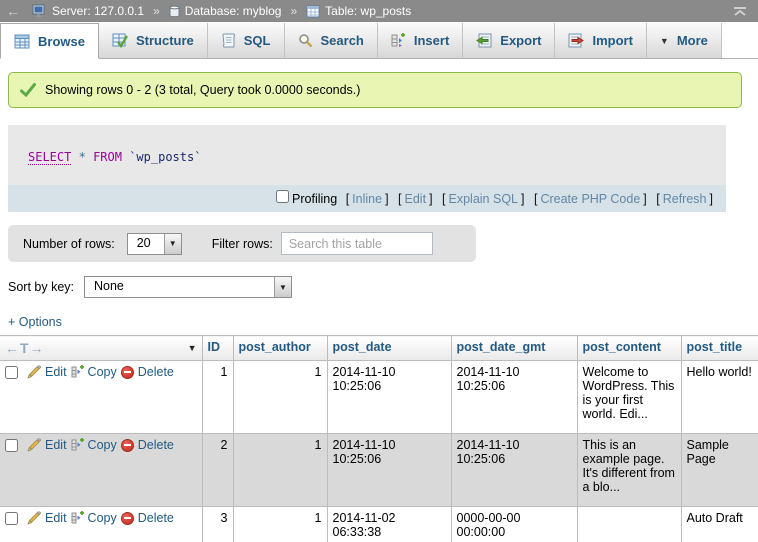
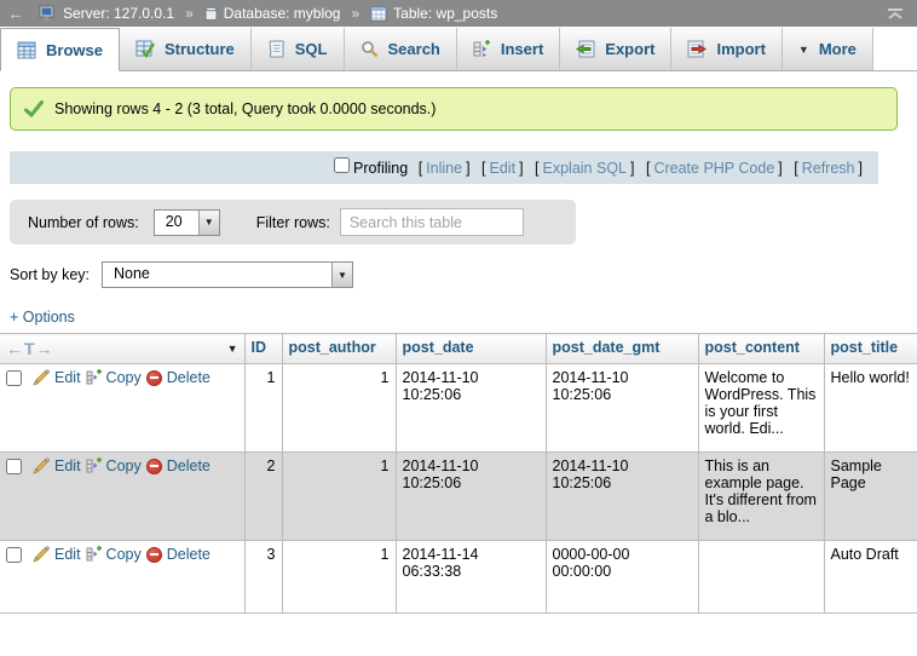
  ←
  Server: 127.0.0.1
  »
  Database: myblog
  »
  Table: wp_posts
  Browse
  Structure
  SQL
  Search
  Insert
  Export
  Import
  ▼
  More
- Showing rows 0 - 2 (3 total, Query took 0.0000 seconds.)
+ Showing rows 4 - 2 (3 total, Query took 0.0000 seconds.)
- SELECT * FROM `wp_posts`
  Profiling [ Inline ] [ Edit ] [ Explain SQL ] [ Create PHP Code ] [ Refresh ]
  Number of rows:
  20
  ▼
  Filter rows:
  Search this table
  Sort by key:
  None
  ▼
  + Options
  ←T→ ▼	ID	post_author	post_date	post_date_gmt	post_content	post_title
  Edit Copy Delete	1	1	2014-11-10 10:25:06	2014-11-10 10:25:06	Welcome to WordPress. This is your first world. Edi...	Hello world!
  Edit Copy Delete	2	1	2014-11-10 10:25:06	2014-11-10 10:25:06	This is an example page. It's different from a blo...	Sample Page
- Edit Copy Delete	3	1	2014-11-02 06:33:38	0000-00-00 00:00:00		Auto Draft
+ Edit Copy Delete	3	1	2014-11-14 06:33:38	0000-00-00 00:00:00		Auto Draft
